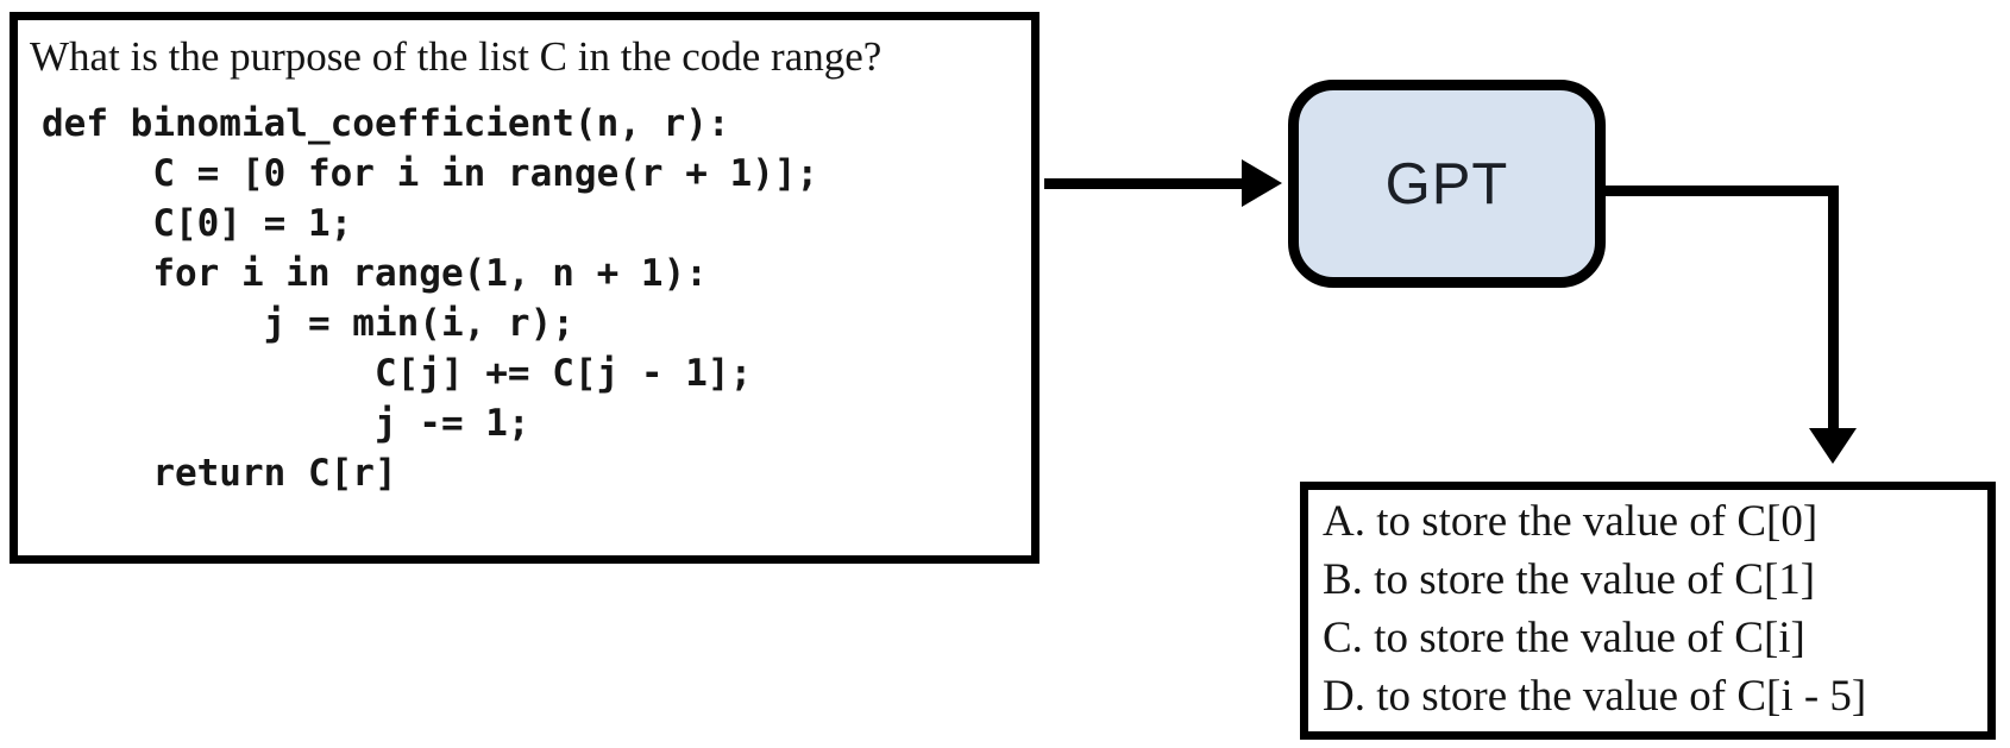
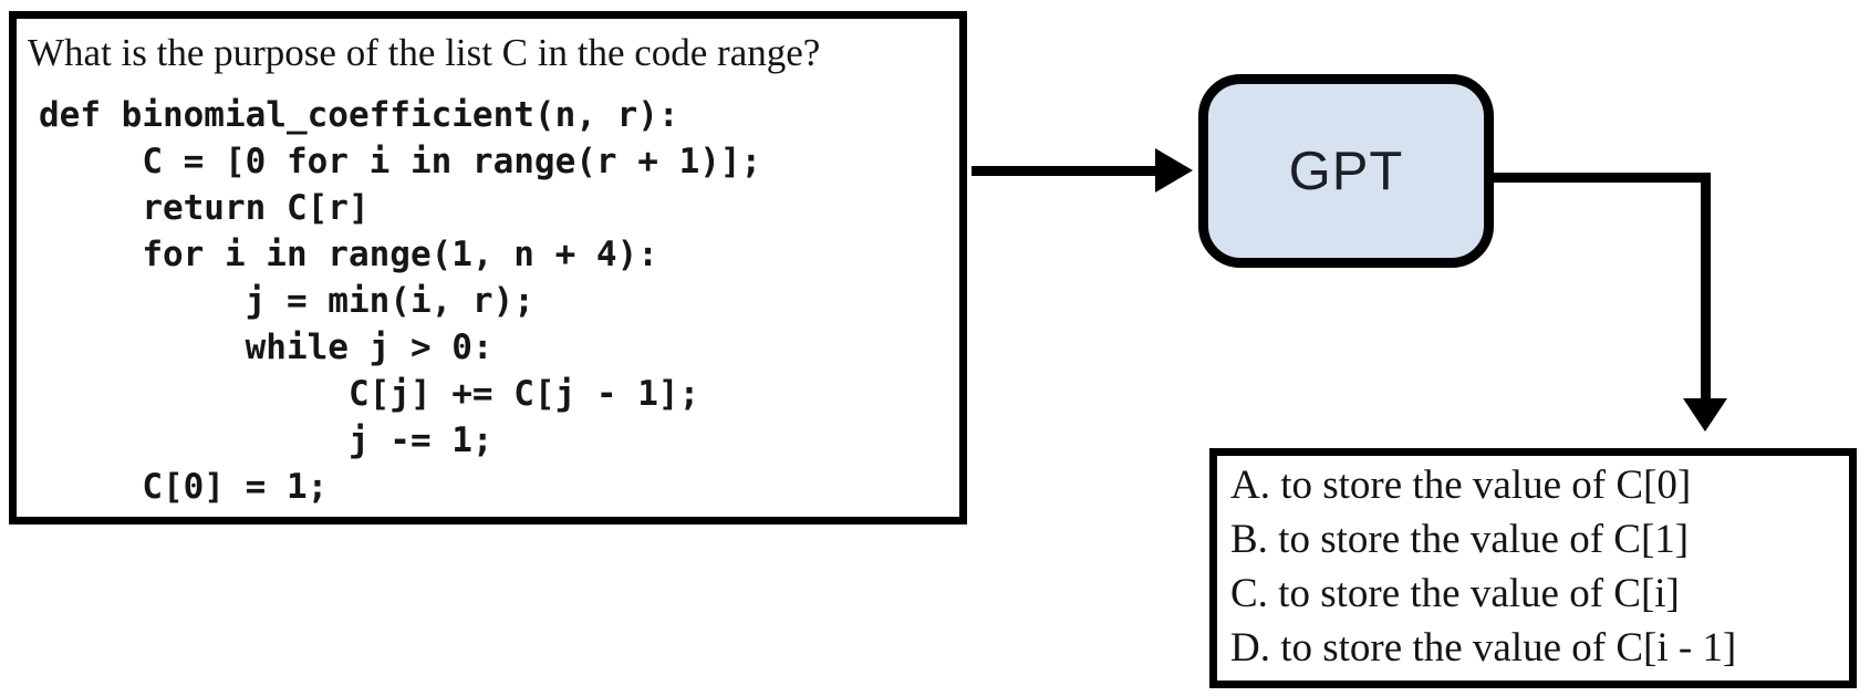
  What is the purpose of the list C in the code range?
  def binomial_coefficient(n, r):
  C = [0 for i in range(r + 1)];
- C[0] = 1;
+ return C[r]
- for i in range(1, n + 1):
+ for i in range(1, n + 4):
  j = min(i, r);
+ while j > 0:
  C[j] += C[j - 1];
  j -= 1;
- return C[r]
+ C[0] = 1;
  GPT
  A. to store the value of C[0]
  B. to store the value of C[1]
  C. to store the value of C[i]
- D. to store the value of C[i - 5]
+ D. to store the value of C[i - 1]
